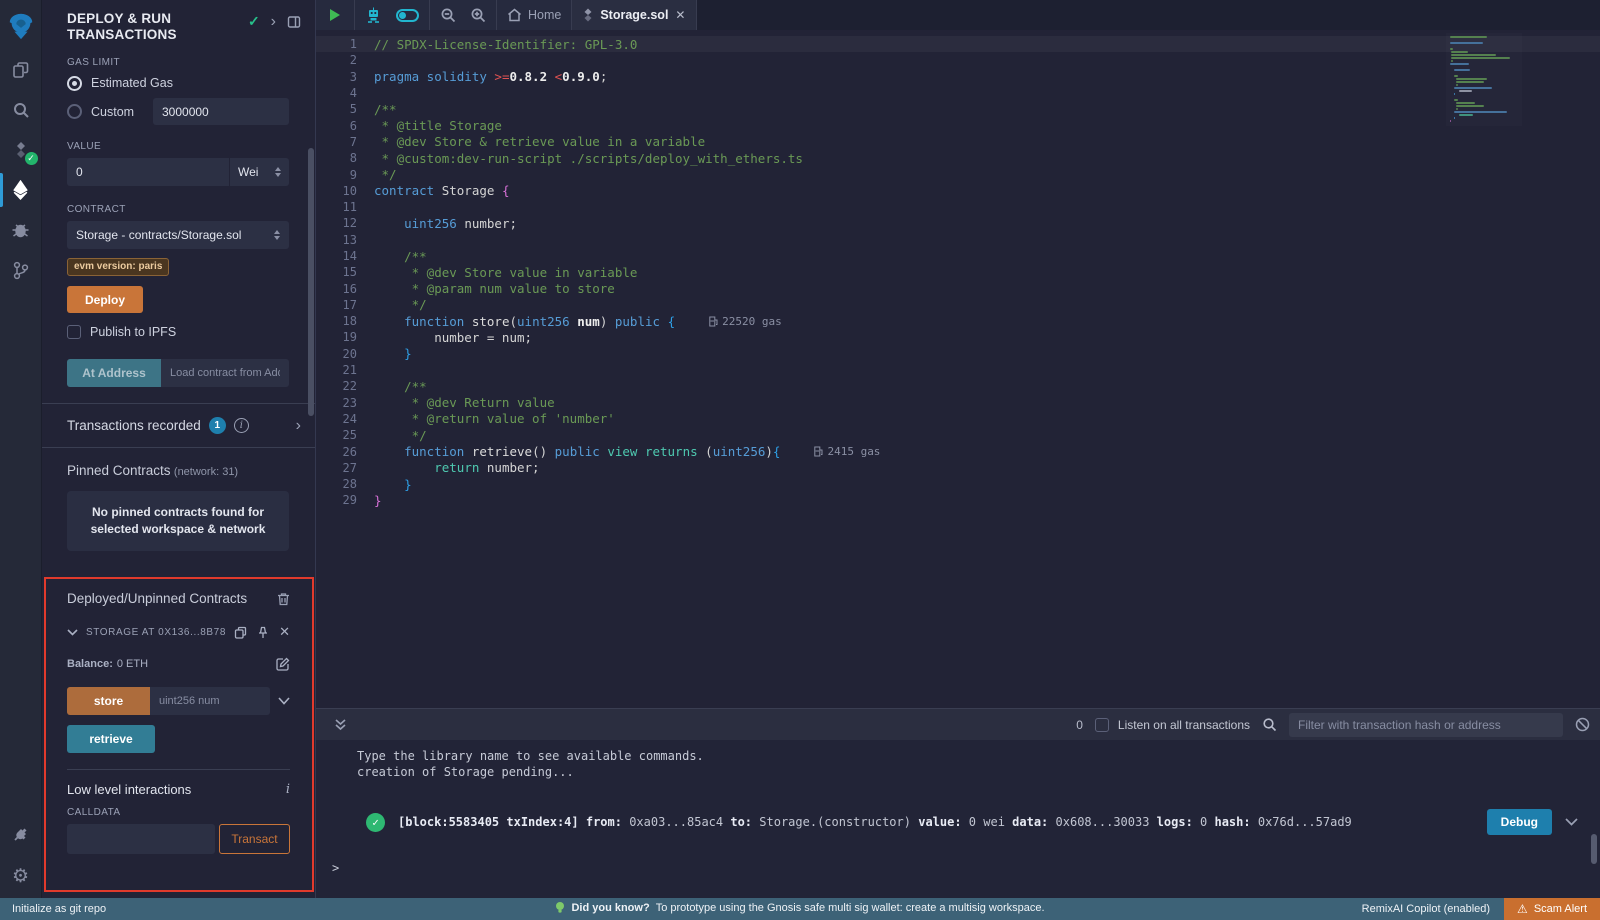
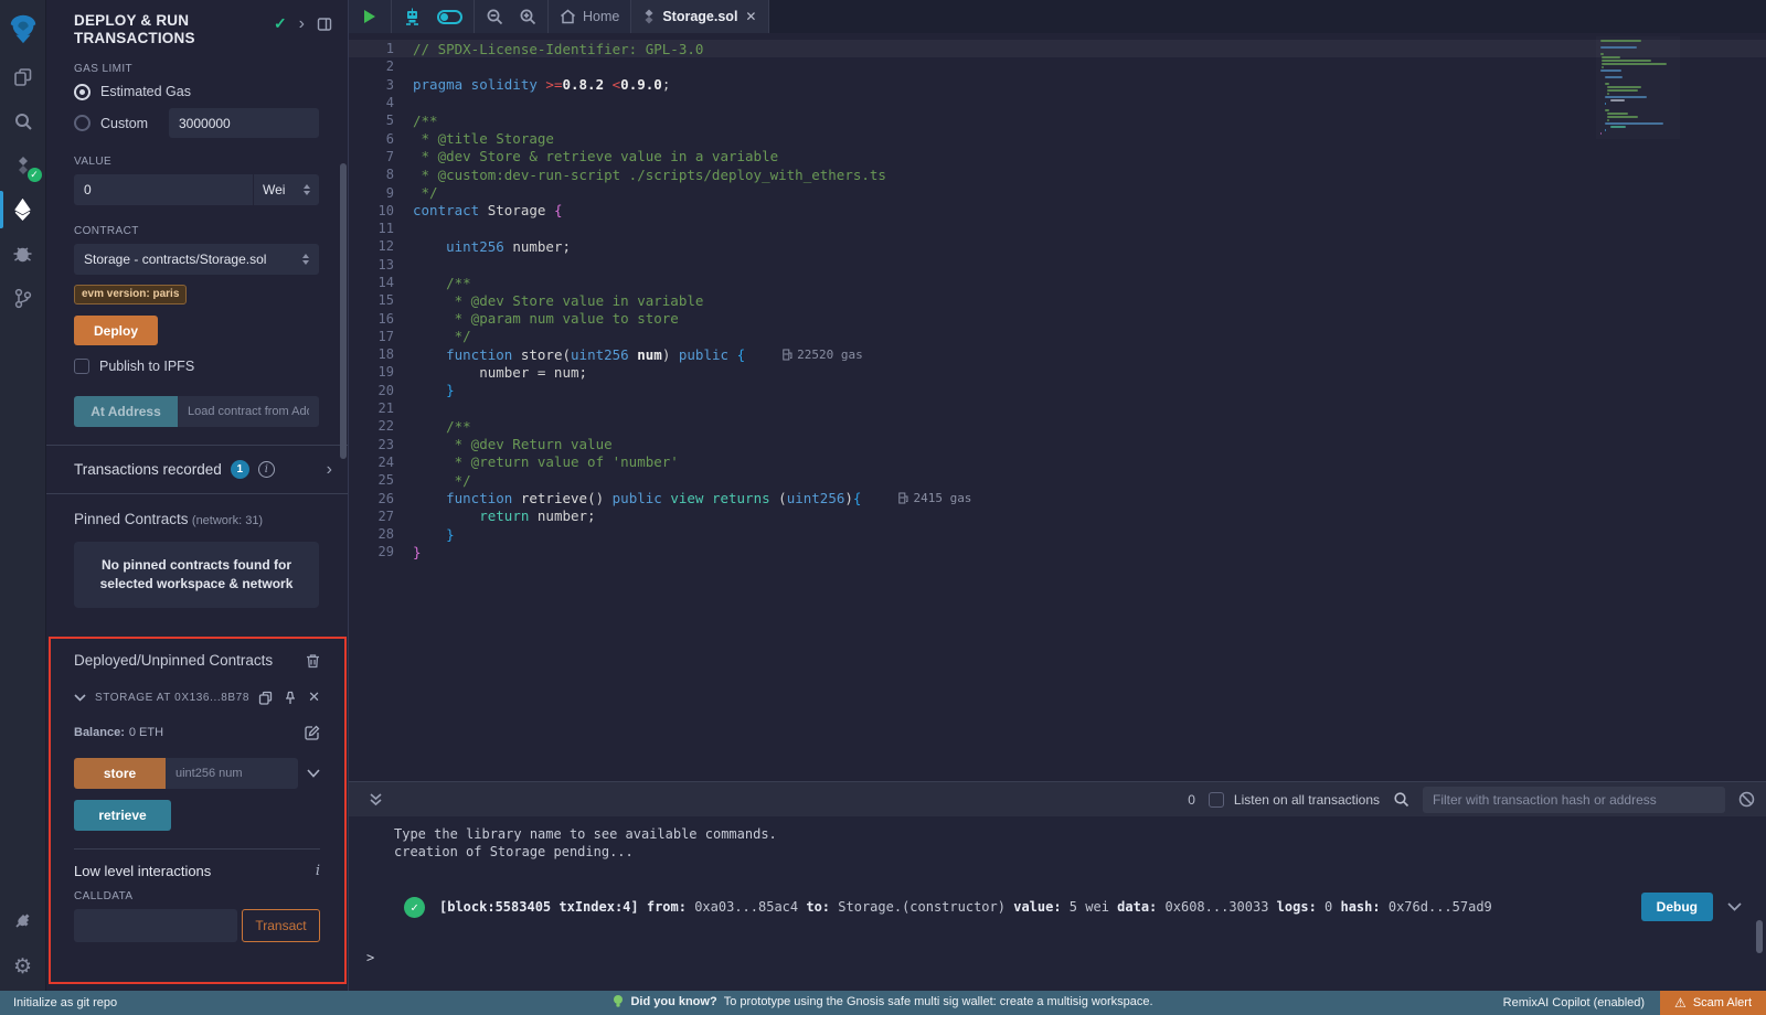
  ✓
  ⚙
  DEPLOY & RUN
  TRANSACTIONS
  ✓
  ›
  GAS LIMIT
  Estimated Gas
  Custom
  3000000
  VALUE
  0
  Wei
  CONTRACT
  Storage - contracts/Storage.sol
  evm version: paris
  Deploy
  Publish to IPFS
  At Address
  Load contract from Ad
  Transactions recorded
  1
  i
  ›
  Pinned Contracts (network: 31)
  No pinned contracts found for
  selected workspace & network
  Deployed/Unpinned Contracts
  STORAGE AT 0X136...8B78
  ✕
  Balance:
  0 ETH
  store
  uint256 num
  retrieve
  Low level interactions
  i
  CALLDATA
  Transact
  Home
  Storage.sol
  ✕
  1
  // SPDX-License-Identifier: GPL-3.0
  2
  3
  pragma solidity >=0.8.2 <0.9.0;
  4
  5
  /**
  6
  * @title Storage
  7
  * @dev Store & retrieve value in a variable
  8
  * @custom:dev-run-script ./scripts/deploy_with_ethers.ts
  9
  */
  10
  contract Storage {
  11
  12
  uint256 number;
  13
  14
  /**
  15
  * @dev Store value in variable
  16
  * @param num value to store
  17
  */
  18
  function store(uint256 num) public {
  22520 gas
  19
  number = num;
  20
  }
  21
  22
  /**
  23
  * @dev Return value
  24
  * @return value of 'number'
  25
  */
  26
  function retrieve() public view returns (uint256){
  2415 gas
  27
  return number;
  28
  }
  29
  }
  0
  Listen on all transactions
  Filter with transaction hash or address
  Type the library name to see available commands.
  creation of Storage pending...
  ✓
- [block:5583405 txIndex:4] from: 0xa03...85ac4 to: Storage.(constructor) value: 0 wei data: 0x608...30033 logs: 0 hash: 0x76d...57ad9
+ [block:5583405 txIndex:4] from: 0xa03...85ac4 to: Storage.(constructor) value: 5 wei data: 0x608...30033 logs: 0 hash: 0x76d...57ad9
  Debug
  >
  Initialize as git repo
  Did you know?
  To prototype using the Gnosis safe multi sig wallet: create a multisig workspace.
  RemixAI Copilot (enabled)
  ⚠
  Scam Alert
